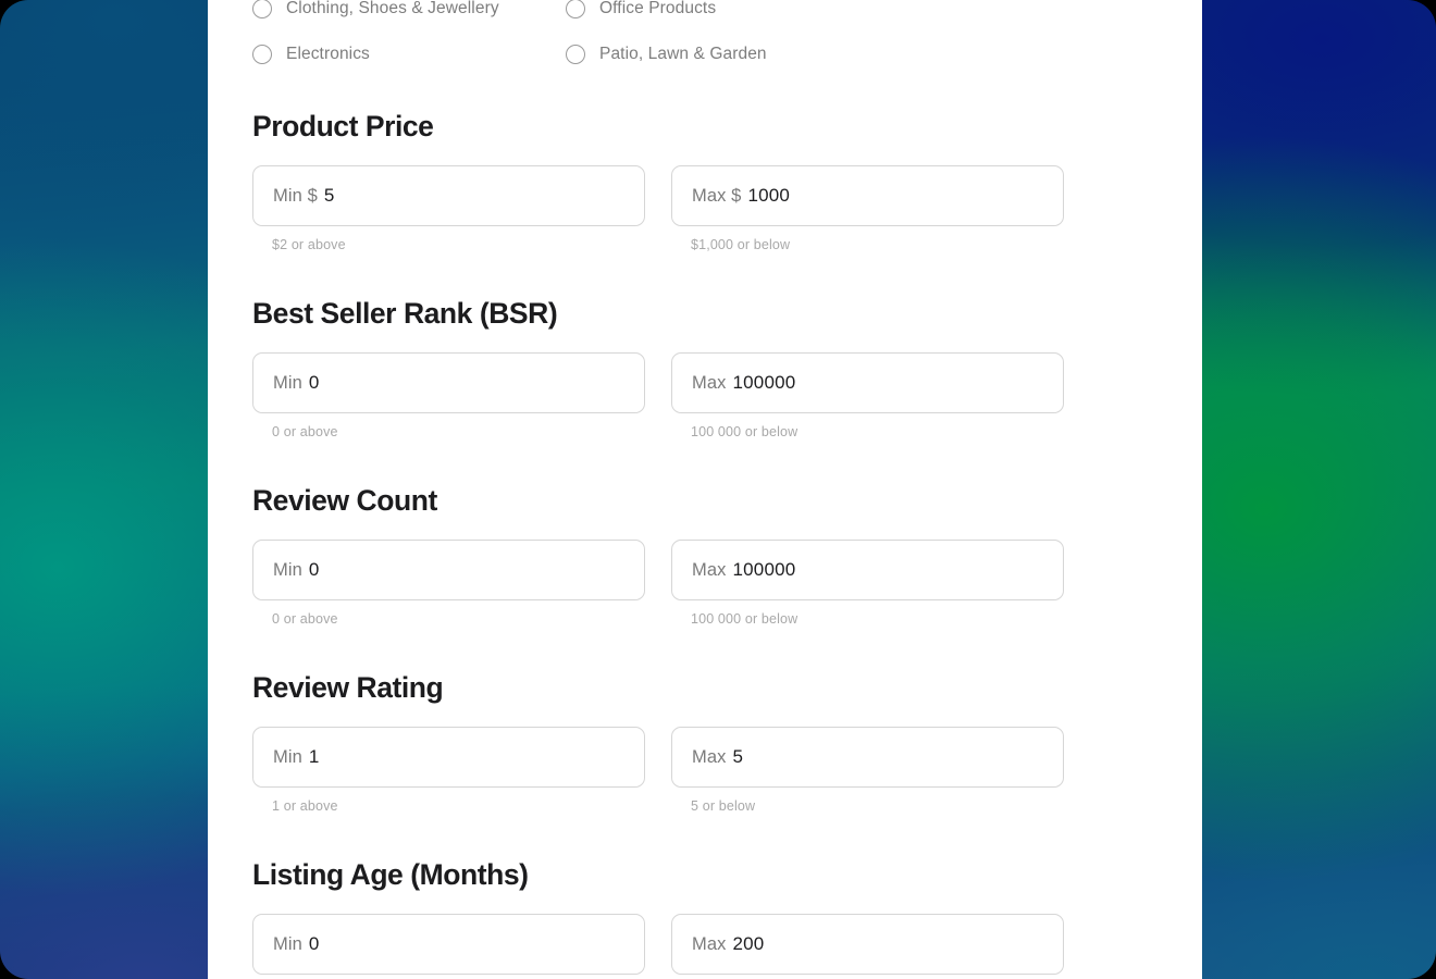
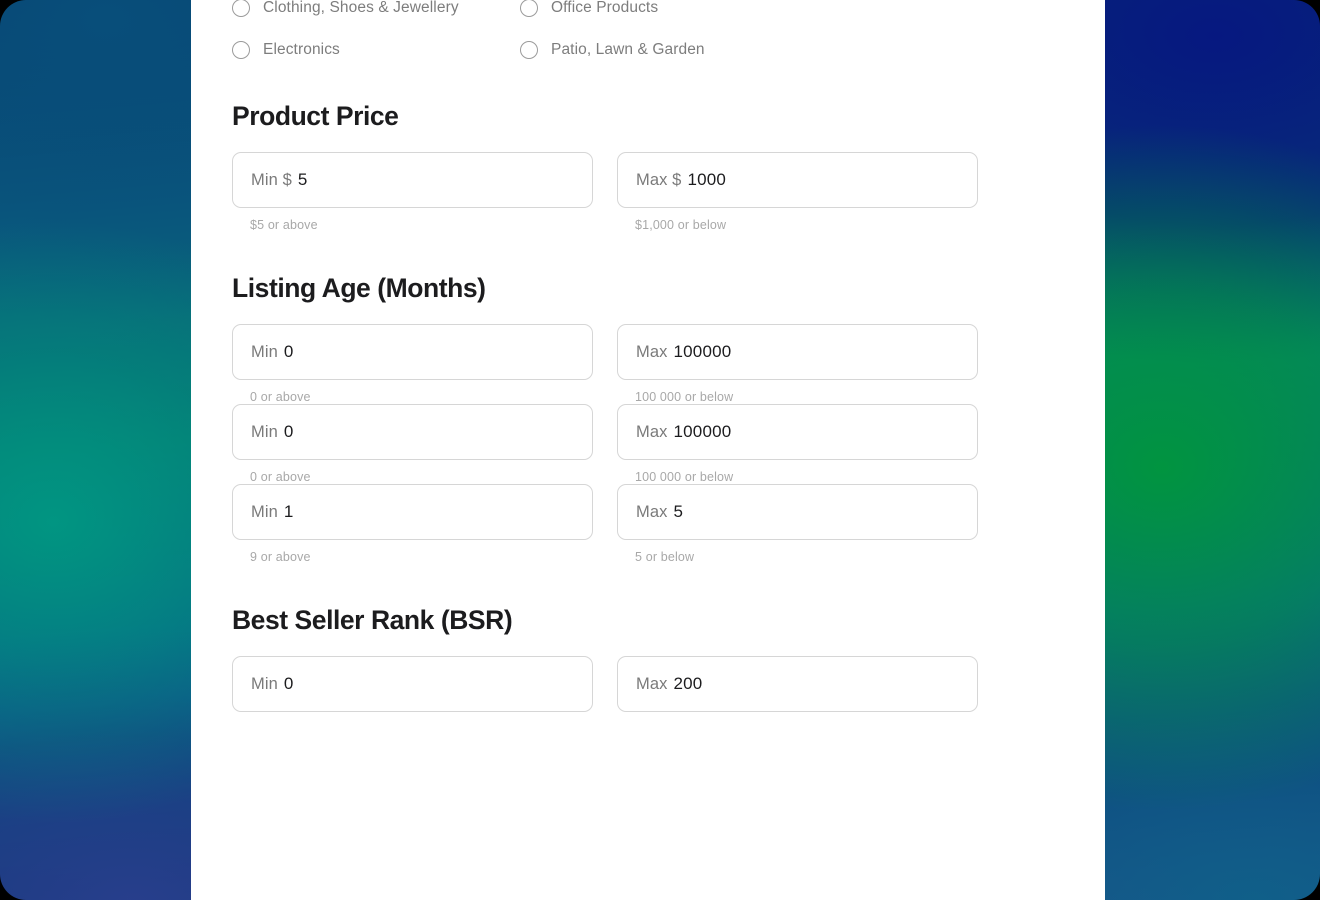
  Clothing, Shoes & Jewellery
  Office Products
  Electronics
  Patio, Lawn & Garden
  Product Price
  Min $
  5
- $2 or above
+ $5 or above
  Max $
  1000
  $1,000 or below
- Best Seller Rank (BSR)
+ Listing Age (Months)
  Min
  0
  0 or above
  Max
  100000
  100 000 or below
- Review Count
  Min
  0
  0 or above
  Max
  100000
  100 000 or below
- Review Rating
  Min
  1
- 1 or above
+ 9 or above
  Max
  5
  5 or below
- Listing Age (Months)
+ Best Seller Rank (BSR)
  Min
  0
  Max
  200
